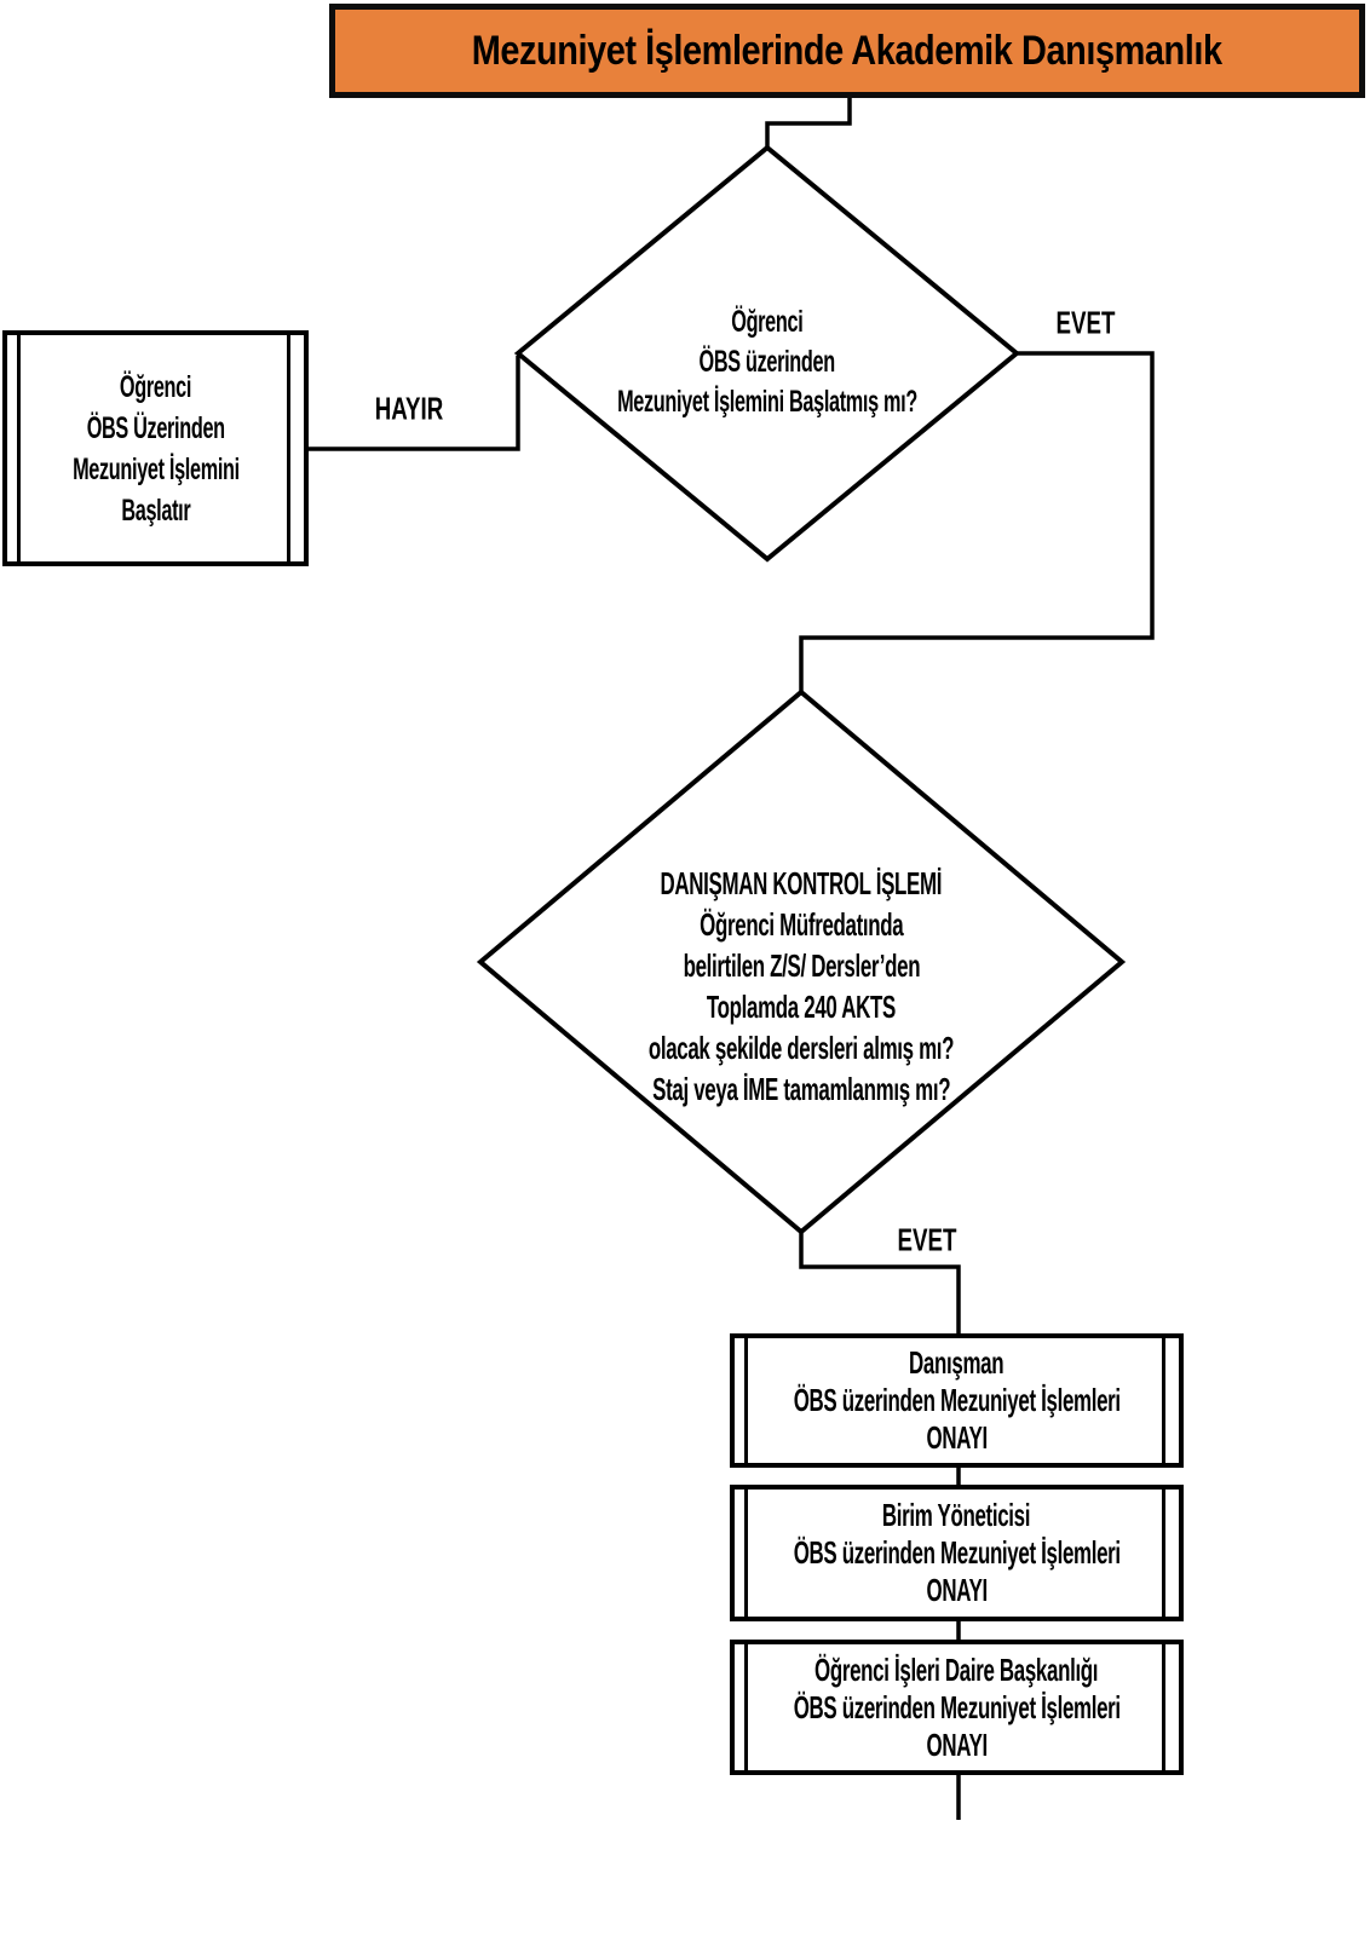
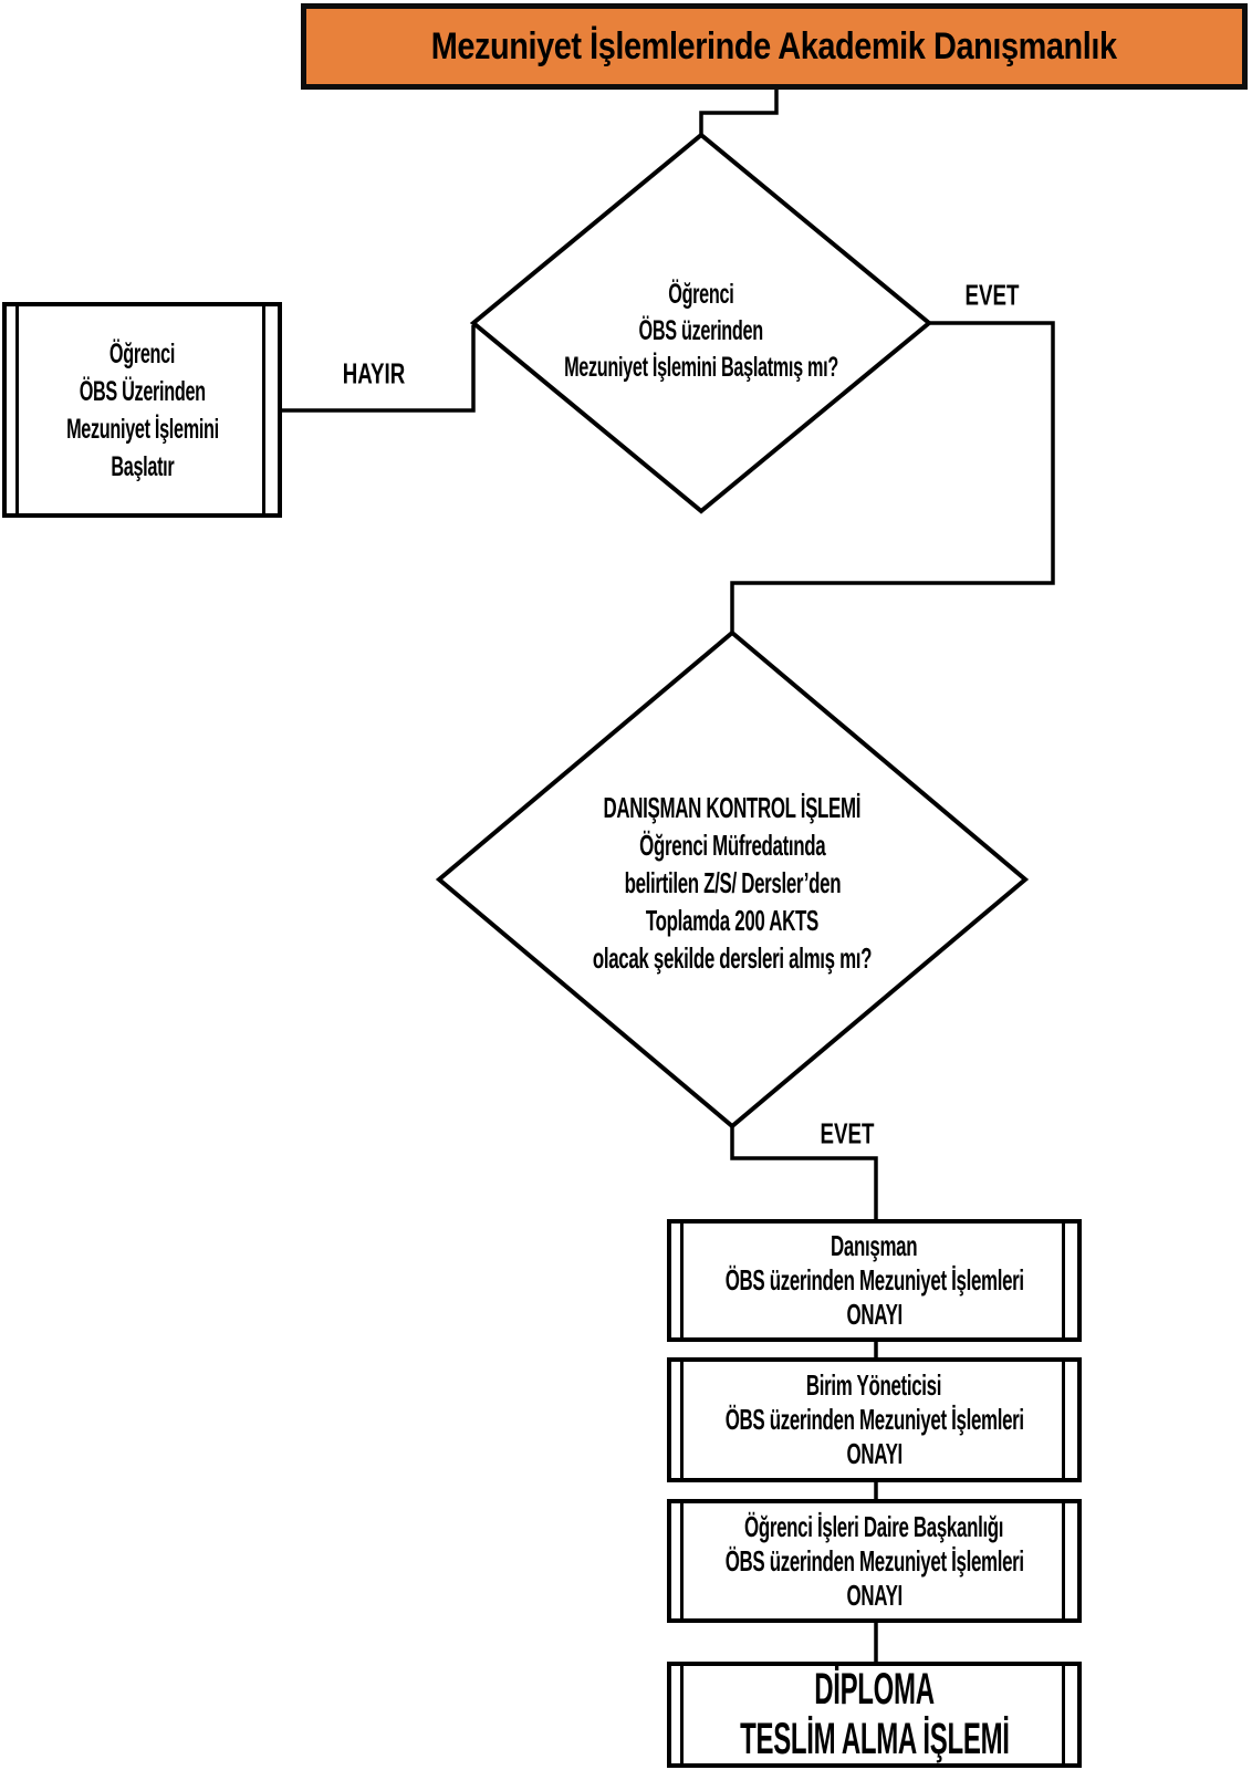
  Mezuniyet İşlemlerinde Akademik Danışmanlık
  Öğrenci
  ÖBS Üzerinden
  Mezuniyet İşlemini
  Başlatır
  Öğrenci
  ÖBS üzerinden
  Mezuniyet İşlemini Başlatmış mı?
  DANIŞMAN KONTROL İŞLEMİ
  Öğrenci Müfredatında
  belirtilen Z/S/ Dersler’den
- Toplamda 240 AKTS
+ Toplamda 200 AKTS
  olacak şekilde dersleri almış mı?
- Staj veya İME tamamlanmış mı?
  HAYIR
  EVET
  EVET
  Danışman
  ÖBS üzerinden Mezuniyet İşlemleri
  ONAYI
  Birim Yöneticisi
  ÖBS üzerinden Mezuniyet İşlemleri
  ONAYI
  Öğrenci İşleri Daire Başkanlığı
  ÖBS üzerinden Mezuniyet İşlemleri
  ONAYI
+ DİPLOMA
+ TESLİM ALMA İŞLEMİ
